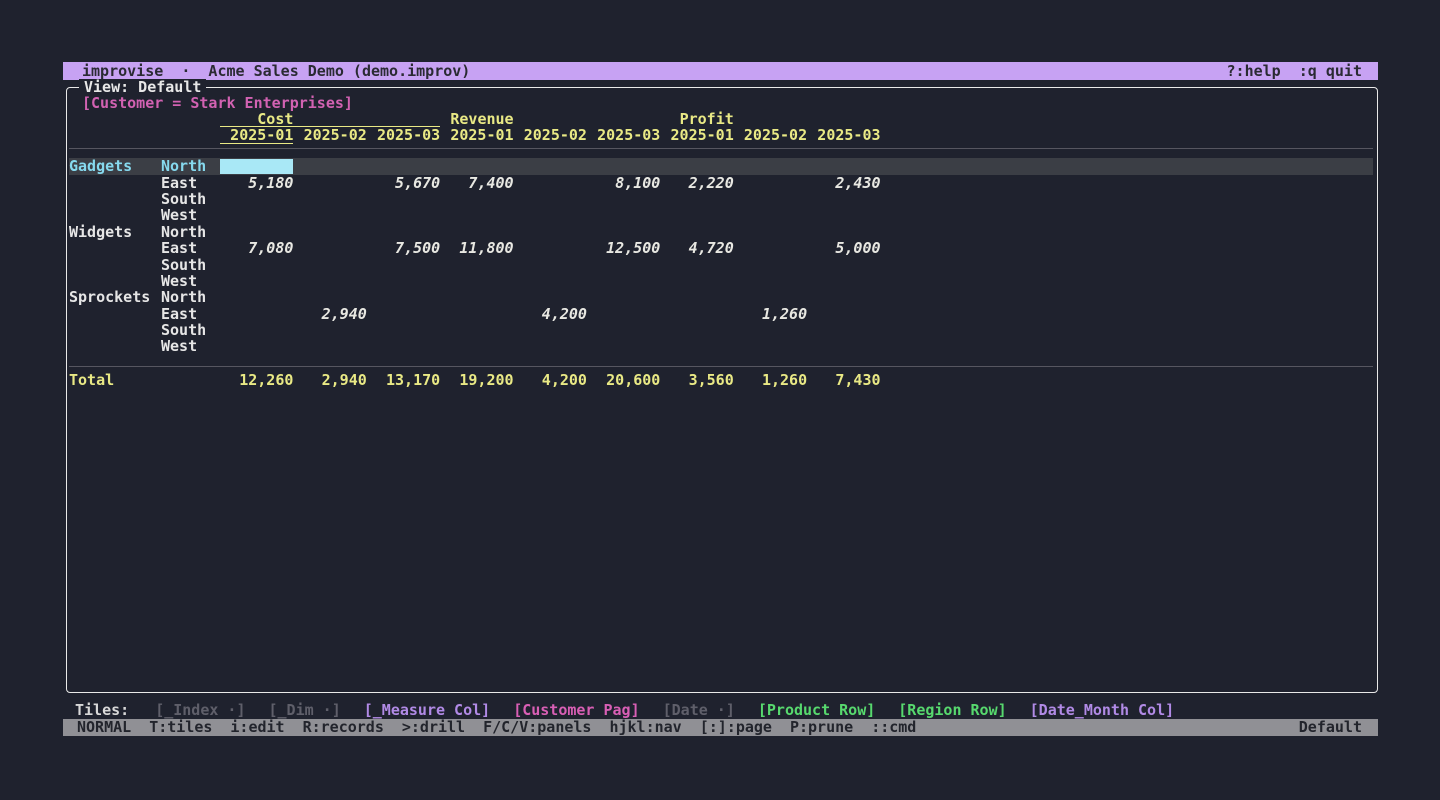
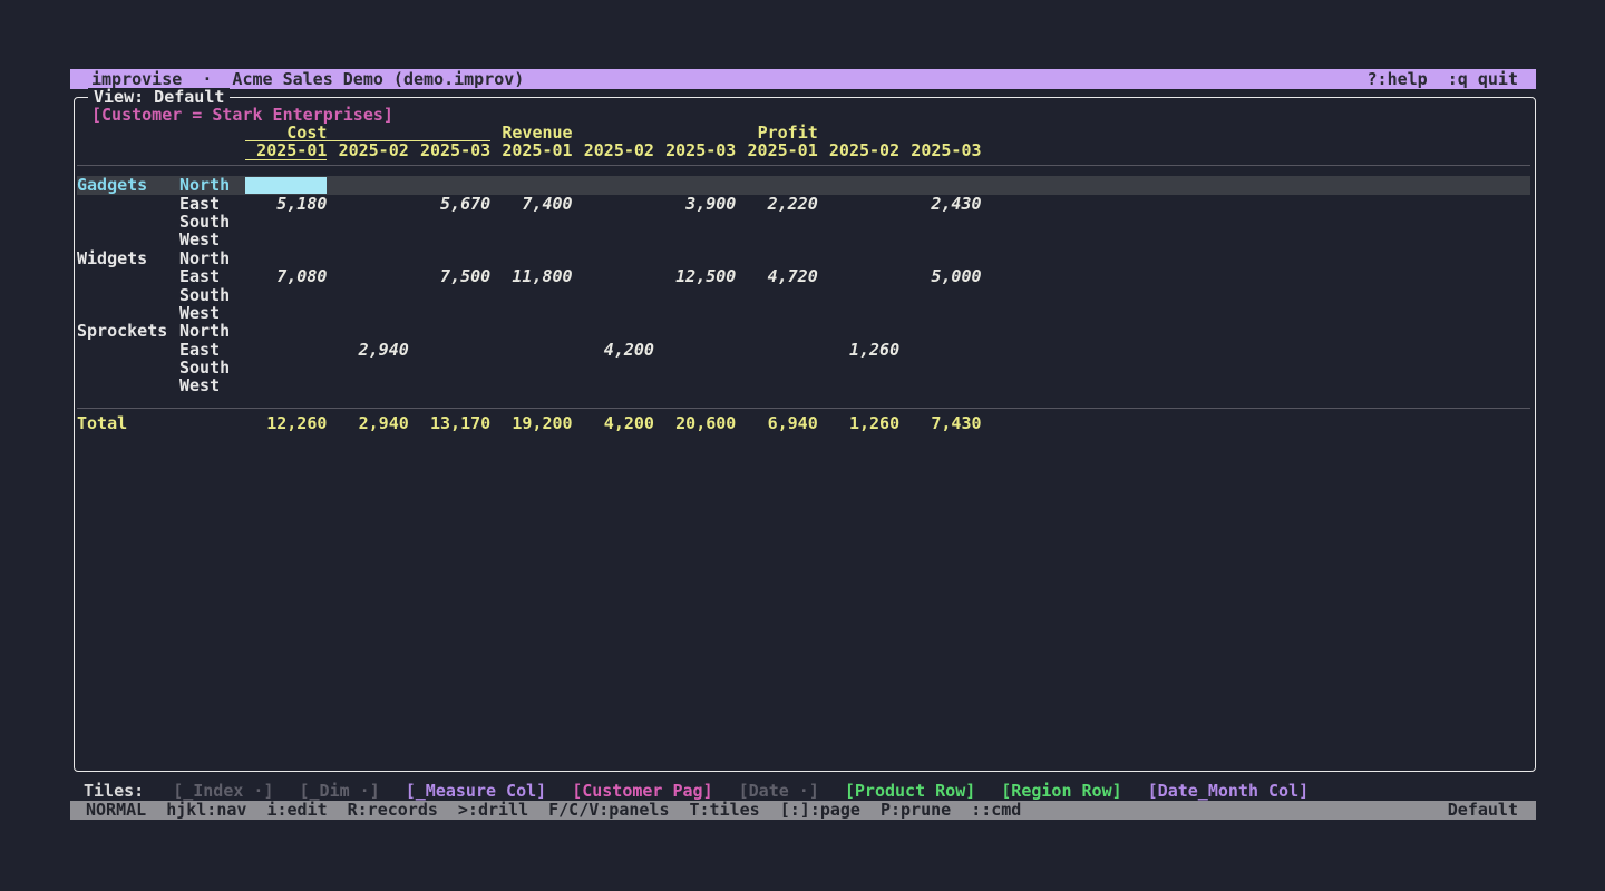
  improvise · Acme Sales Demo (demo.improv)
  ?:help :q quit
  View: Default
  [Customer = Stark Enterprises]
  Cost
  Revenue
  Profit
  2025-01
  2025-02
  2025-03
  2025-01
  2025-02
  2025-03
  2025-01
  2025-02
  2025-03
  Gadgets
  North
  East
  5,180
  5,670
  7,400
- 8,100
+ 3,900
  2,220
  2,430
  South
  West
  Widgets
  North
  East
  7,080
  7,500
  11,800
  12,500
  4,720
  5,000
  South
  West
  Sprockets
  North
  East
  2,940
  4,200
  1,260
  South
  West
  Total
  12,260
  2,940
  13,170
  19,200
  4,200
  20,600
- 3,560
+ 6,940
  1,260
  7,430
  Tiles:
  [_Index ·]
  [_Dim ·]
  [_Measure Col]
  [Customer Pag]
  [Date ·]
  [Product Row]
  [Region Row]
  [Date_Month Col]
  NORMAL
- T:tiles
+ hjkl:nav
  i:edit
  R:records
  >:drill
  F/C/V:panels
- hjkl:nav
+ T:tiles
  [:]:page
  P:prune
  ::cmd
  Default
